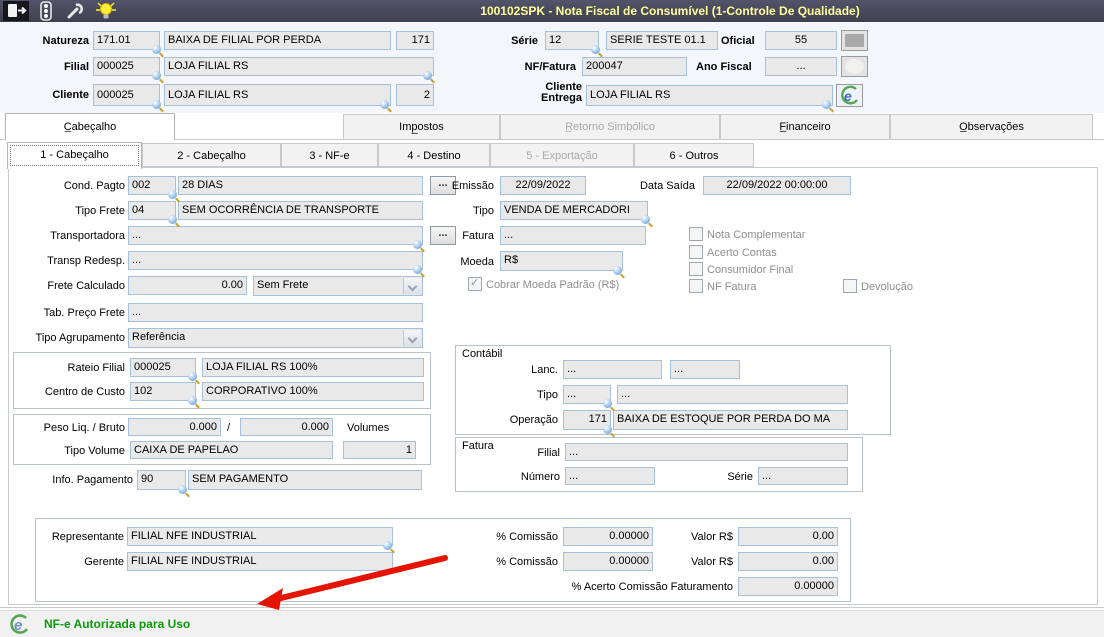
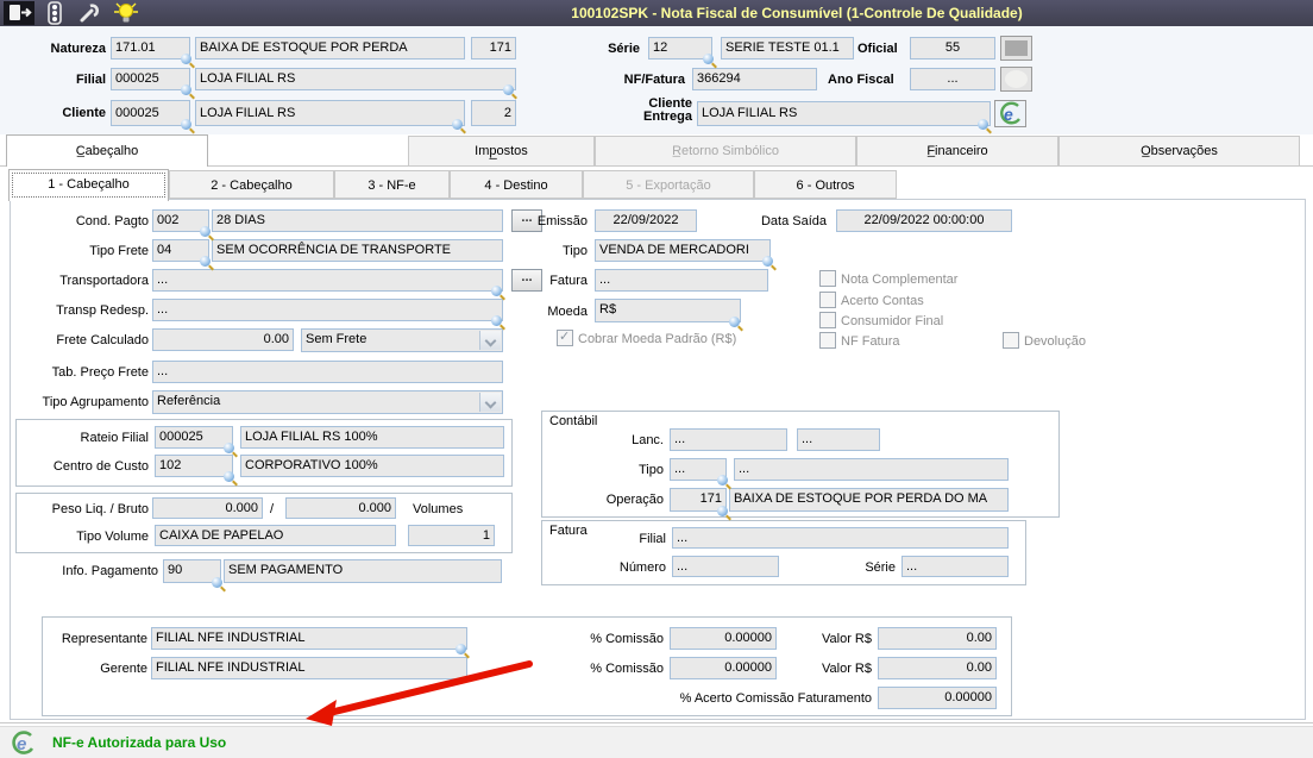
  100102SPK - Nota Fiscal de Consumível (1-Controle De Qualidade)
  Natureza
  171.01
- BAIXA DE FILIAL POR PERDA
+ BAIXA DE ESTOQUE POR PERDA
  171
  Filial
  000025
  LOJA FILIAL RS
  Cliente
  000025
  LOJA FILIAL RS
  2
  Série
  12
  SERIE TESTE 01.1
  Oficial
  55
  NF/Fatura
- 200047
+ 366294
  Ano Fiscal
  ...
  Cliente Entrega
  LOJA FILIAL RS
  e
  C̲abeçalho
  Imp̲ostos
  R̲etorno Simbólico
  F̲inanceiro
  O̲bservações
  1 - Cabeçalho
  2 - Cabeçalho
  3 - NF-e
  4 - Destino
  5 - Exportação
  6 - Outros
  Cond. Pagto
  002
  28 DIAS
  ...
  Tipo Frete
  04
  SEM OCORRÊNCIA DE TRANSPORTE
  Transportadora
  ...
  ...
  Transp Redesp.
  ...
  Frete Calculado
  0.00
  Sem Frete
  Tab. Preço Frete
  ...
  Tipo Agrupamento
  Referência
  Rateio Filial
  000025
  LOJA FILIAL RS 100%
  Centro de Custo
  102
  CORPORATIVO 100%
  Peso Liq. / Bruto
  0.000
  /
  0.000
  Volumes
  Tipo Volume
  CAIXA DE PAPELAO
  1
  Info. Pagamento
  90
  SEM PAGAMENTO
  Emissão
  22/09/2022
  Data Saída
  22/09/2022 00:00:00
  Tipo
  VENDA DE MERCADORI
  Fatura
  ...
  Moeda
  R$
  Cobrar Moeda Padrão (R$)
  Nota Complementar
  Acerto Contas
  Consumidor Final
  NF Fatura
  Devolução
  Contábil
  Lanc.
  ...
  ...
  Tipo
  ...
  ...
  Operação
  171
  BAIXA DE ESTOQUE POR PERDA DO MA
  Fatura
  Filial
  ...
  Número
  ...
  Série
  ...
  Representante
  FILIAL NFE INDUSTRIAL
  Gerente
  FILIAL NFE INDUSTRIAL
  % Comissão
  0.00000
  Valor R$
  0.00
  % Comissão
  0.00000
  Valor R$
  0.00
  % Acerto Comissão Faturamento
  0.00000
  e
  NF-e Autorizada para Uso
